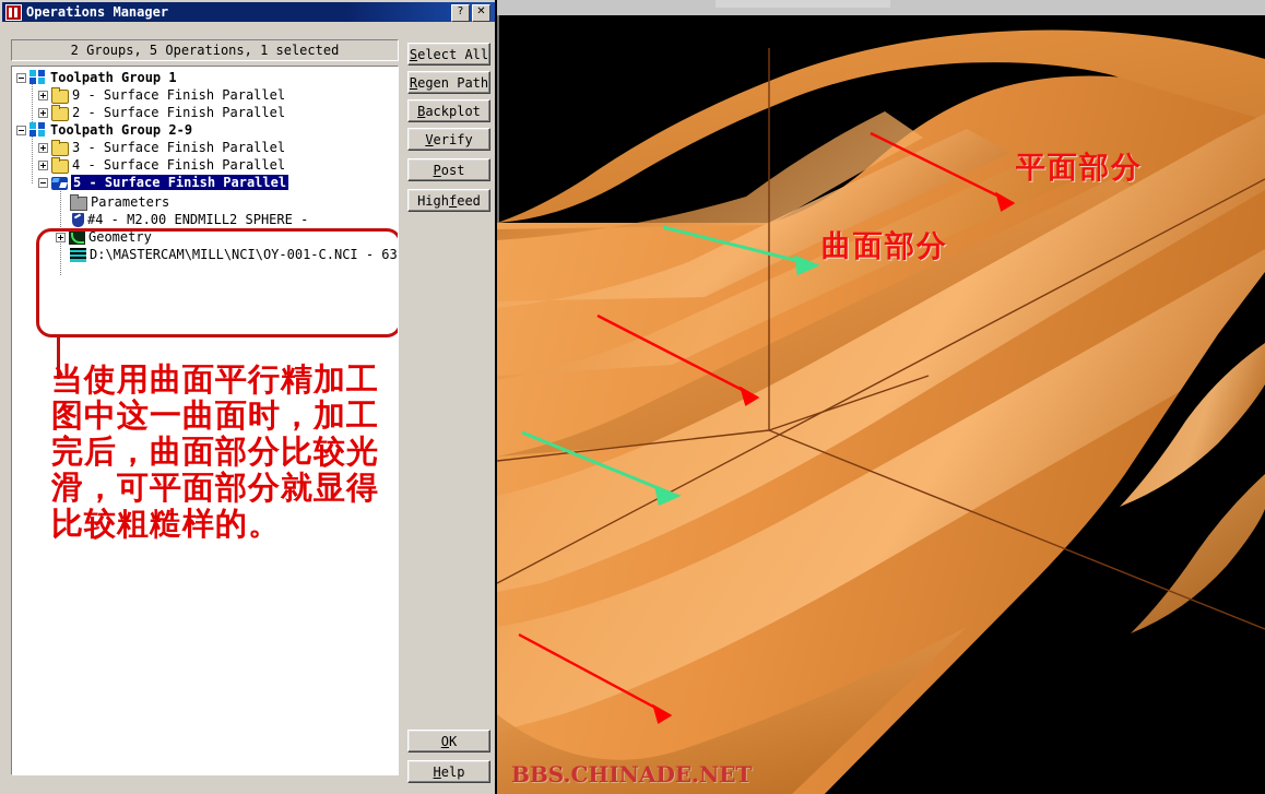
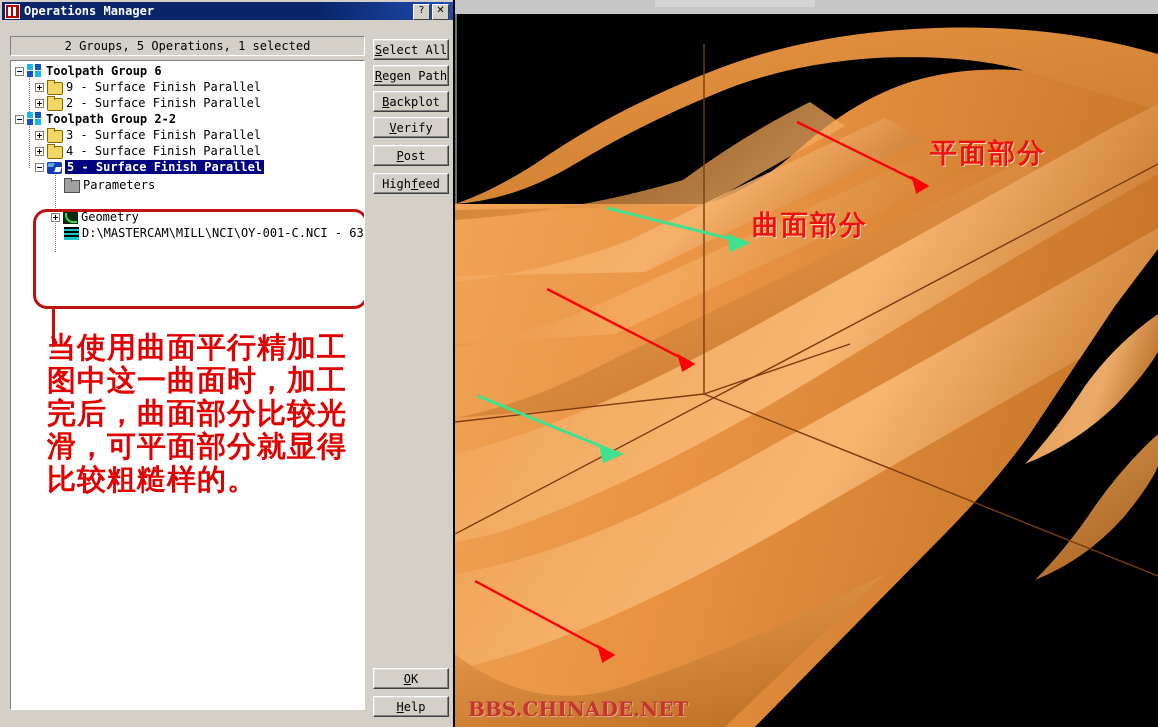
  平面部分
  曲面部分
  BBS.CHINADE.NET
  Operations Manager
  ?
  ✕
  2 Groups, 5 Operations, 1 selected
- Toolpath Group 1
+ Toolpath Group 6
  9 - Surface Finish Parallel
  2 - Surface Finish Parallel
- Toolpath Group 2-9
+ Toolpath Group 2-2
  3 - Surface Finish Parallel
  4 - Surface Finish Parallel
  5 - Surface Finish Parallel
  Parameters
- #4 - M2.00 ENDMILL2 SPHERE -
  Geometry
  D:\MASTERCAM\MILL\NCI\OY-001-C.NCI - 63
  当使用曲面平行精加工图中这一曲面时，加工完后，曲面部分比较光滑，可平面部分就显得比较粗糙样的。
  Select All
  Regen Path
  Backplot
  Verify
  Post
  Highfeed
  OK
  Help
